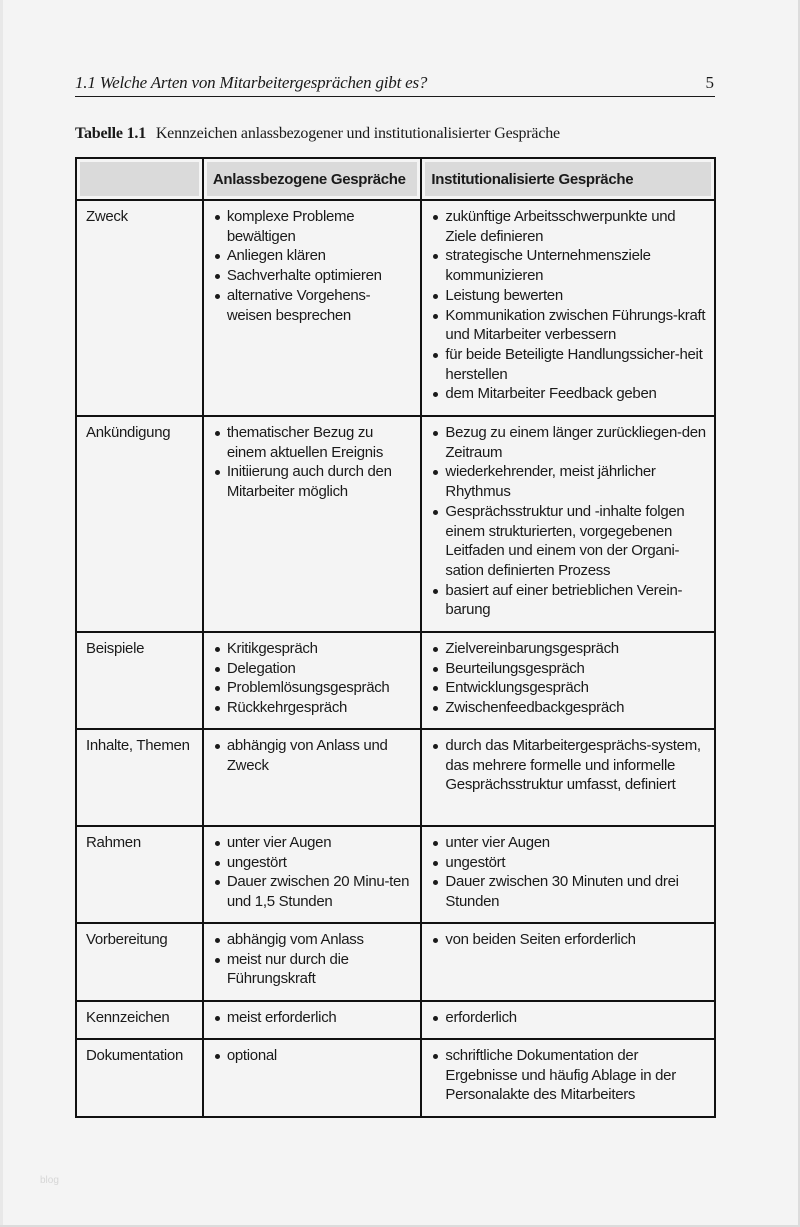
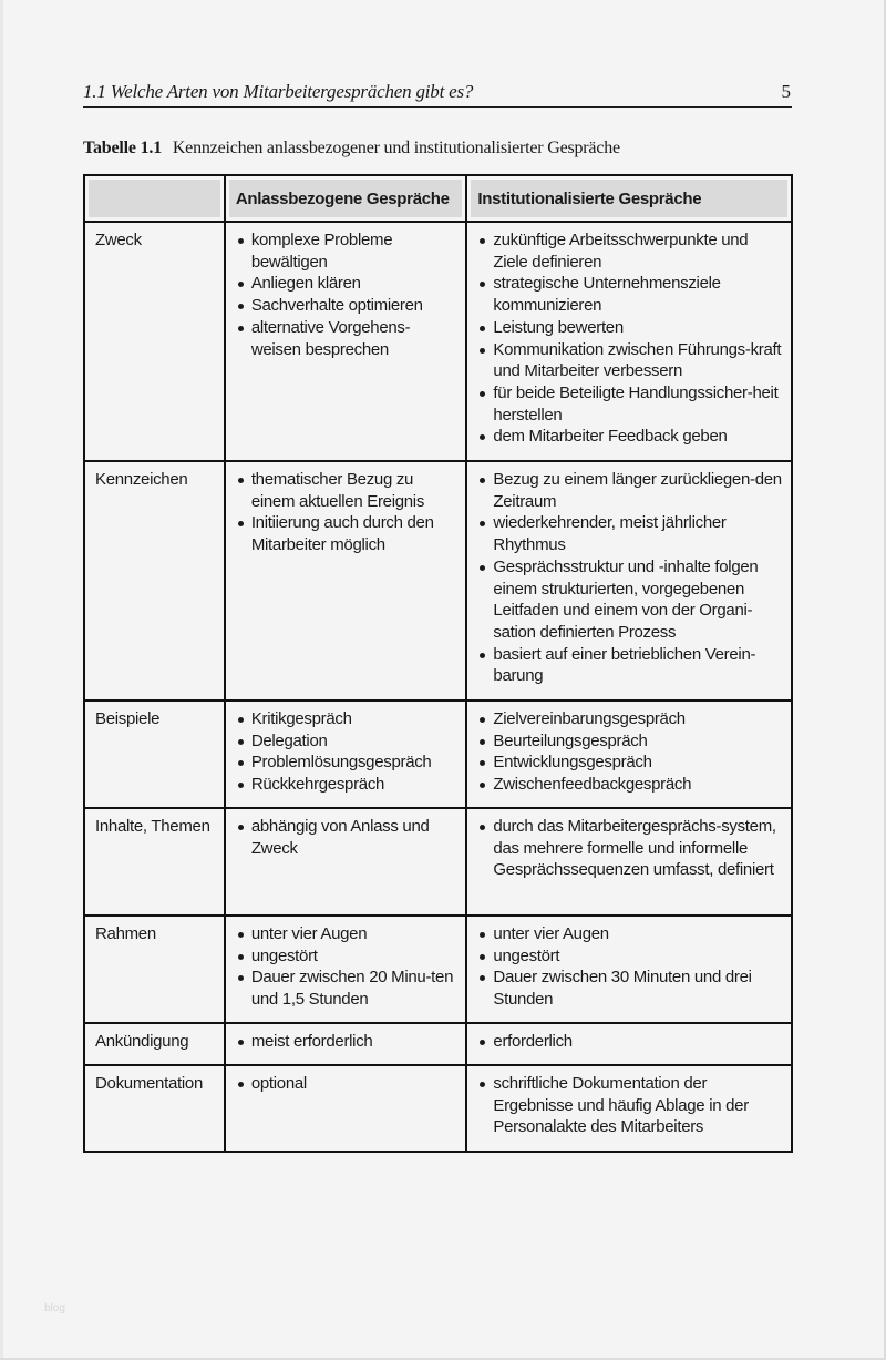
  1.1 Welche Arten von Mitarbeitergesprächen gibt es?
  5
  Tabelle 1.1 Kennzeichen anlassbezogener und institutionalisierter Gespräche
  	Anlassbezogene Gespräche	Institutionalisierte Gespräche
  Zweck	komplexe Probleme bewältigenAnliegen klärenSachverhalte optimierenalternative Vorgehens-weisen besprechen	zukünftige Arbeitsschwerpunkte und Ziele definierenstrategische Unternehmensziele kommunizierenLeistung bewertenKommunikation zwischen Führungs-kraft und Mitarbeiter verbessernfür beide Beteiligte Handlungssicher-heit herstellendem Mitarbeiter Feedback geben
- Ankündigung	thematischer Bezug zu einem aktuellen EreignisInitiierung auch durch den Mitarbeiter möglich	Bezug zu einem länger zurückliegen-den Zeitraumwiederkehrender, meist jährlicher RhythmusGesprächsstruktur und -inhalte folgen einem strukturierten, vorgegebenen Leitfaden und einem von der Organi-sation definierten Prozessbasiert auf einer betrieblichen Verein-barung
+ Kennzeichen	thematischer Bezug zu einem aktuellen EreignisInitiierung auch durch den Mitarbeiter möglich	Bezug zu einem länger zurückliegen-den Zeitraumwiederkehrender, meist jährlicher RhythmusGesprächsstruktur und -inhalte folgen einem strukturierten, vorgegebenen Leitfaden und einem von der Organi-sation definierten Prozessbasiert auf einer betrieblichen Verein-barung
  Beispiele	KritikgesprächDelegationProblemlösungsgesprächRückkehrgespräch	ZielvereinbarungsgesprächBeurteilungsgesprächEntwicklungsgesprächZwischenfeedbackgespräch
- Inhalte, Themen	abhängig von Anlass und Zweck	durch das Mitarbeitergesprächs-system, das mehrere formelle und informelle Gesprächsstruktur umfasst, definiert
+ Inhalte, Themen	abhängig von Anlass und Zweck	durch das Mitarbeitergesprächs-system, das mehrere formelle und informelle Gesprächssequenzen umfasst, definiert
  Rahmen	unter vier AugenungestörtDauer zwischen 20 Minu-ten und 1,5 Stunden	unter vier AugenungestörtDauer zwischen 30 Minuten und drei Stunden
- Vorbereitung	abhängig vom Anlassmeist nur durch die Führungskraft	von beiden Seiten erforderlich
- Kennzeichen	meist erforderlich	erforderlich
+ Ankündigung	meist erforderlich	erforderlich
  Dokumentation	optional	schriftliche Dokumentation der Ergebnisse und häufig Ablage in der Personalakte des Mitarbeiters
  blog
